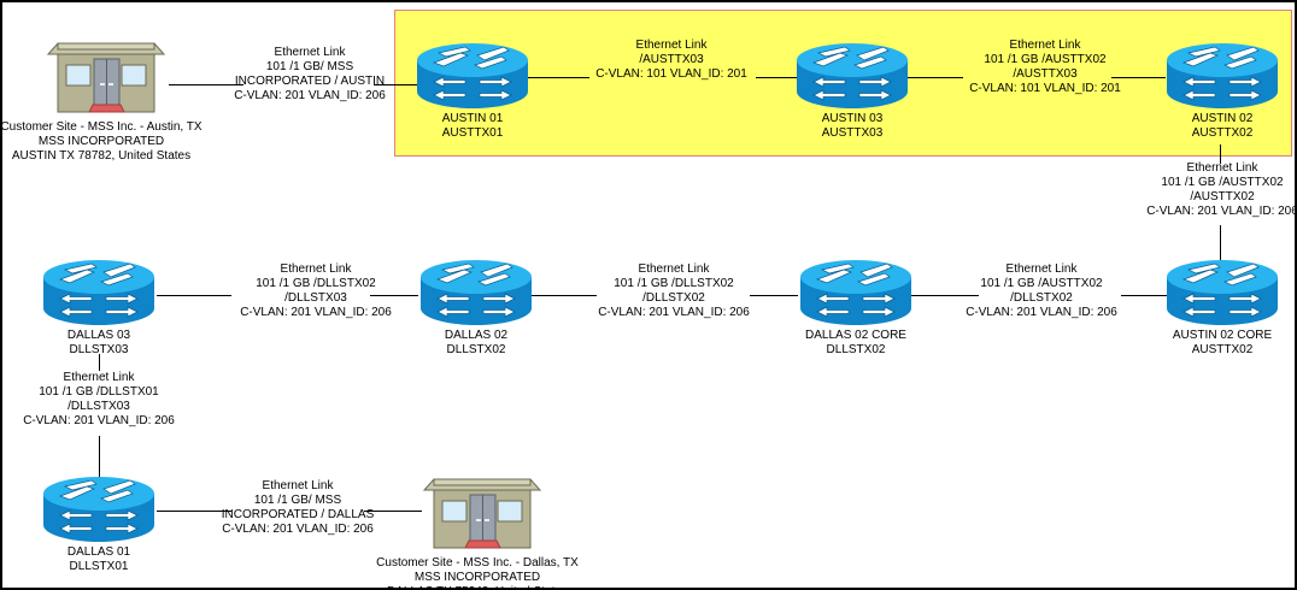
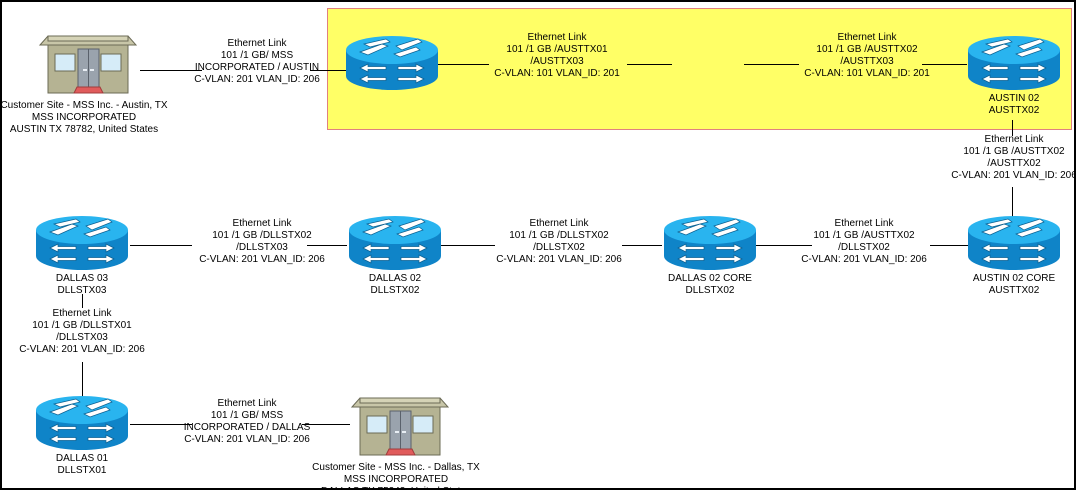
  Customer Site - MSS Inc. - Austin, TX
  MSS INCORPORATED
  AUSTIN TX 78782, United States
- AUSTIN 01
- AUSTTX01
- AUSTIN 03
- AUSTTX03
  AUSTIN 02
  AUSTTX02
  DALLAS 03
  DLLSTX03
  DALLAS 02
  DLLSTX02
  DALLAS 02 CORE
  DLLSTX02
  AUSTIN 02 CORE
  AUSTTX02
  DALLAS 01
  DLLSTX01
  Customer Site - MSS Inc. - Dallas, TX
  MSS INCORPORATED
  Ethernet Link
  101 /1 GB/ MSS
  INCORPORATED / AUSTIN
  C-VLAN: 201 VLAN_ID: 206
  Ethernet Link
+ 101 /1 GB /AUSTTX01
  /AUSTTX03
  C-VLAN: 101 VLAN_ID: 201
  Ethernet Link
  101 /1 GB /AUSTTX02
  /AUSTTX03
  C-VLAN: 101 VLAN_ID: 201
  Ethernet Link
  101 /1 GB /AUSTTX02
  /AUSTTX02
  C-VLAN: 201 VLAN_ID: 20
  Ethernet Link
  101 /1 GB /DLLSTX02
  /DLLSTX03
  C-VLAN: 201 VLAN_ID: 206
  Ethernet Link
  101 /1 GB /DLLSTX02
  /DLLSTX02
  C-VLAN: 201 VLAN_ID: 206
  Ethernet Link
  101 /1 GB /AUSTTX02
  /DLLSTX02
  C-VLAN: 201 VLAN_ID: 206
  Ethernet Link
  101 /1 GB /DLLSTX01
  /DLLSTX03
  C-VLAN: 201 VLAN_ID: 206
  Ethernet Link
  101 /1 GB/ MSS
  INCORPORATED / DALLAS
  C-VLAN: 201 VLAN_ID: 206
